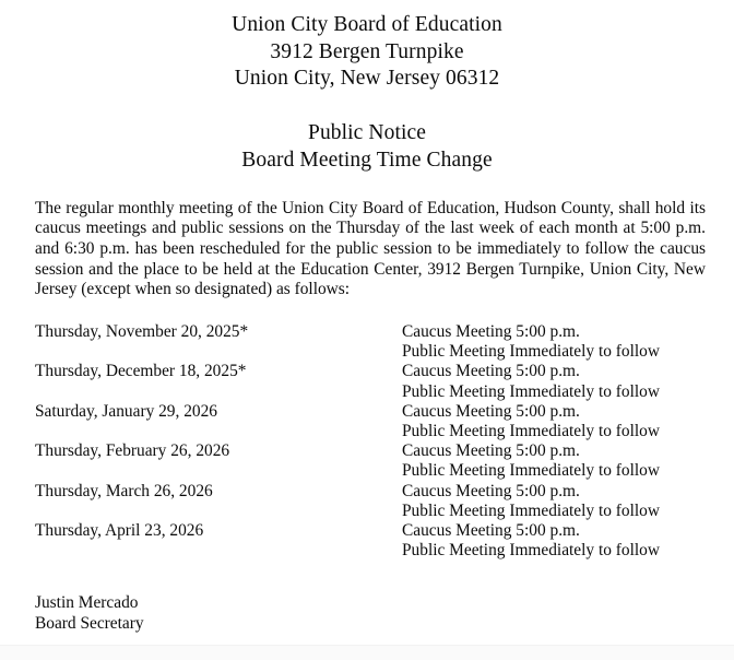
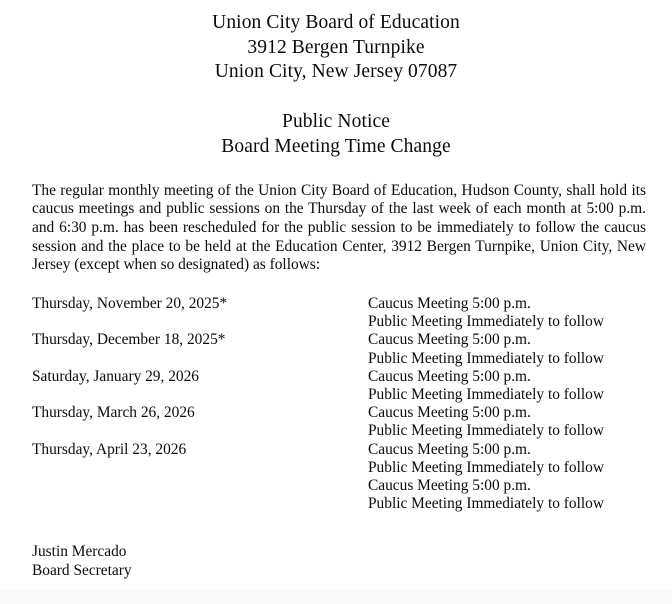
  Union City Board of Education
  3912 Bergen Turnpike
- Union City, New Jersey 06312
+ Union City, New Jersey 07087
  Public Notice
  Board Meeting Time Change
  The regular monthly meeting of the Union City Board of Education, Hudson County, shall hold its caucus meetings and public sessions on the Thursday of the last week of each month at 5:00 p.m. and 6:30 p.m. has been rescheduled for the public session to be immediately to follow the caucus session and the place to be held at the Education Center, 3912 Bergen Turnpike, Union City, New Jersey (except when so designated) as follows:
  Thursday, November 20, 2025*
  Thursday, December 18, 2025*
  Saturday, January 29, 2026
- Thursday, February 26, 2026
  Thursday, March 26, 2026
  Thursday, April 23, 2026
  Caucus Meeting 5:00 p.m.
  Public Meeting Immediately to follow
  Caucus Meeting 5:00 p.m.
  Public Meeting Immediately to follow
  Caucus Meeting 5:00 p.m.
  Public Meeting Immediately to follow
  Caucus Meeting 5:00 p.m.
  Public Meeting Immediately to follow
  Caucus Meeting 5:00 p.m.
  Public Meeting Immediately to follow
  Caucus Meeting 5:00 p.m.
  Public Meeting Immediately to follow
  Justin Mercado
  Board Secretary
